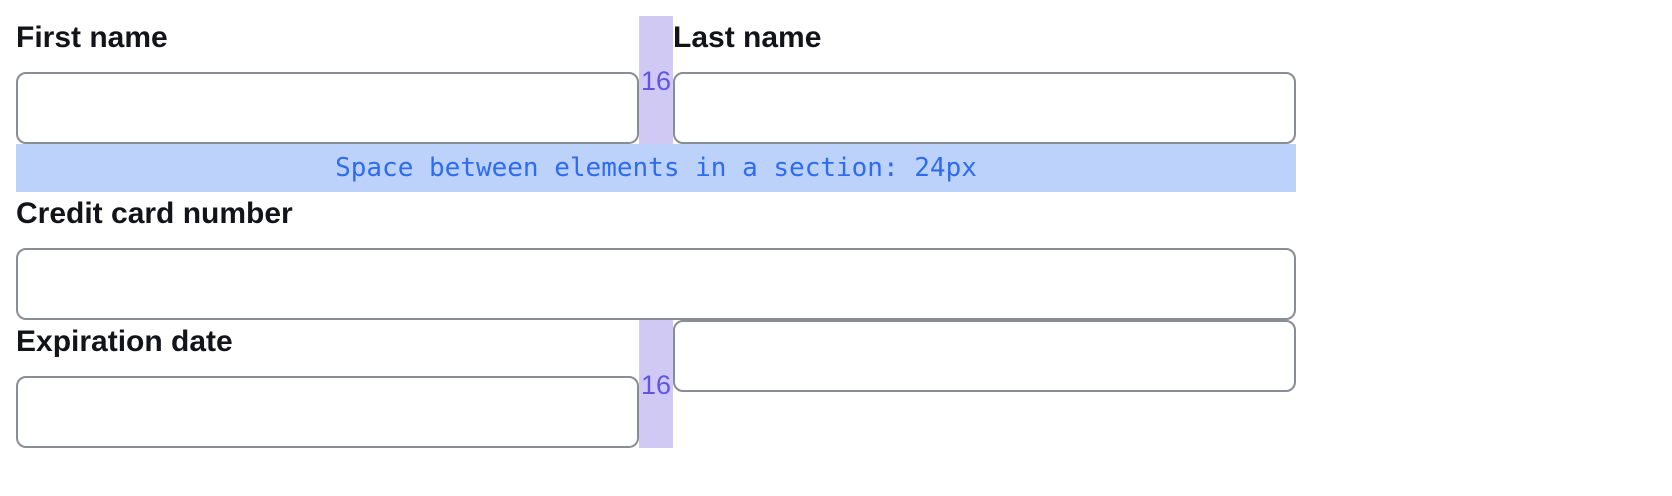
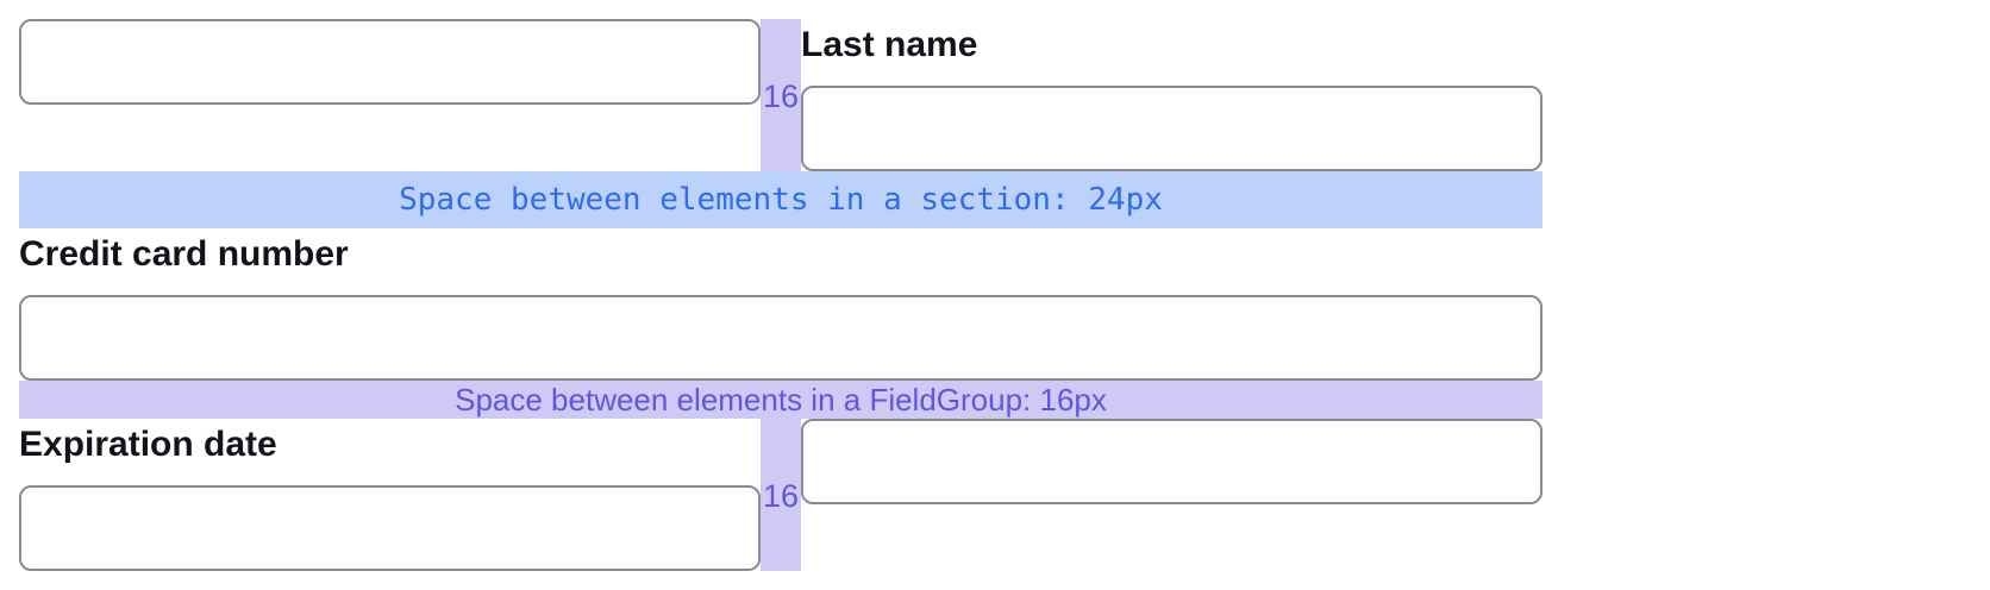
  16
- First name
  Last name
  Space between elements in a section: 24px
  Credit card number
+ Space between elements in a FieldGroup: 16px
  16
  Expiration date
